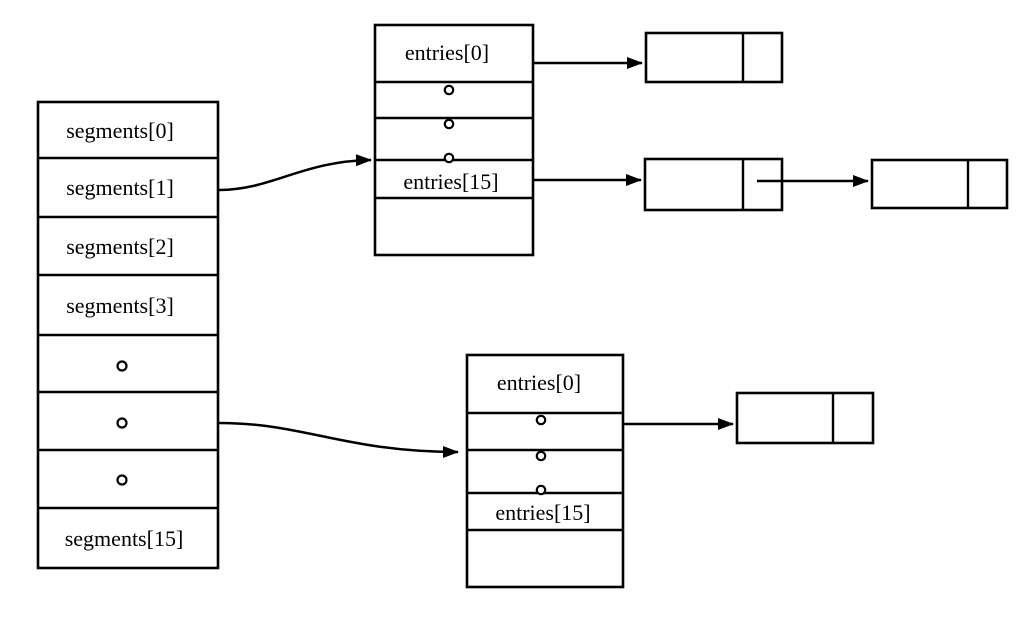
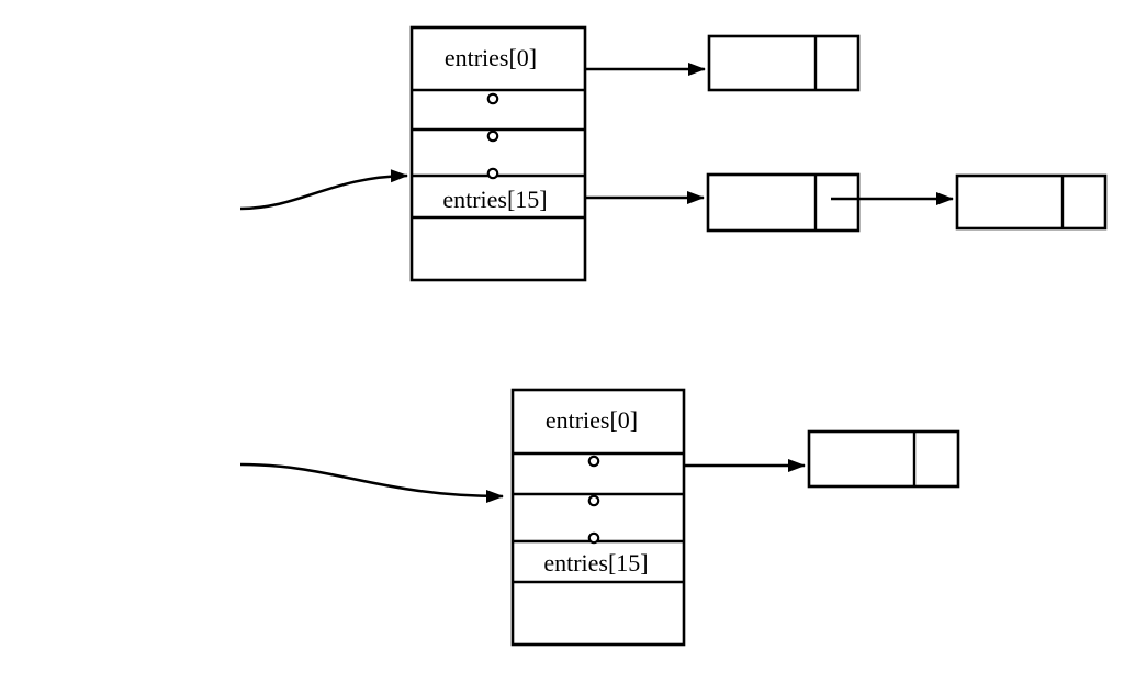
- segments[0]
- segments[1]
- segments[2]
- segments[3]
- segments[15]
  entries[0]
  entries[15]
  entries[0]
  entries[15]
